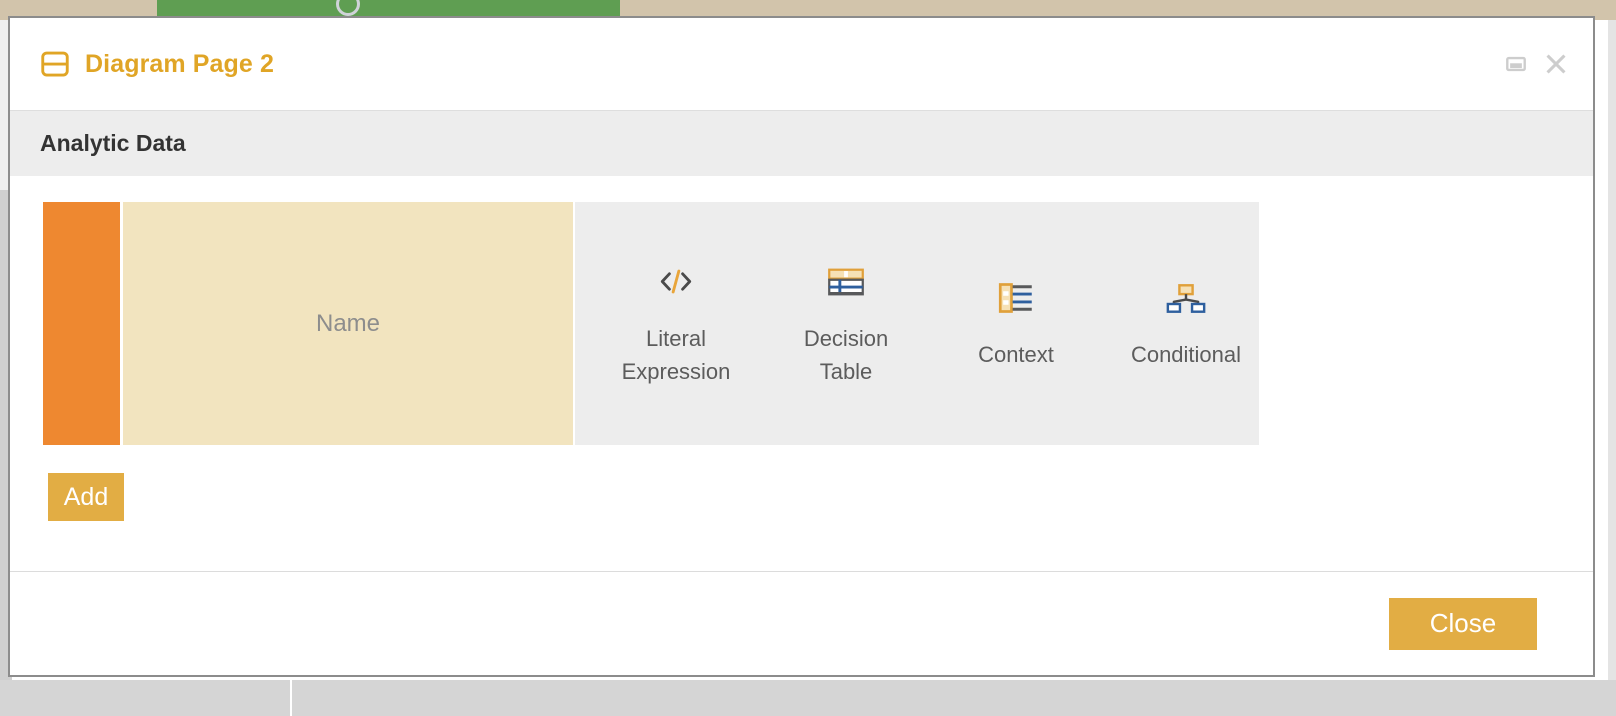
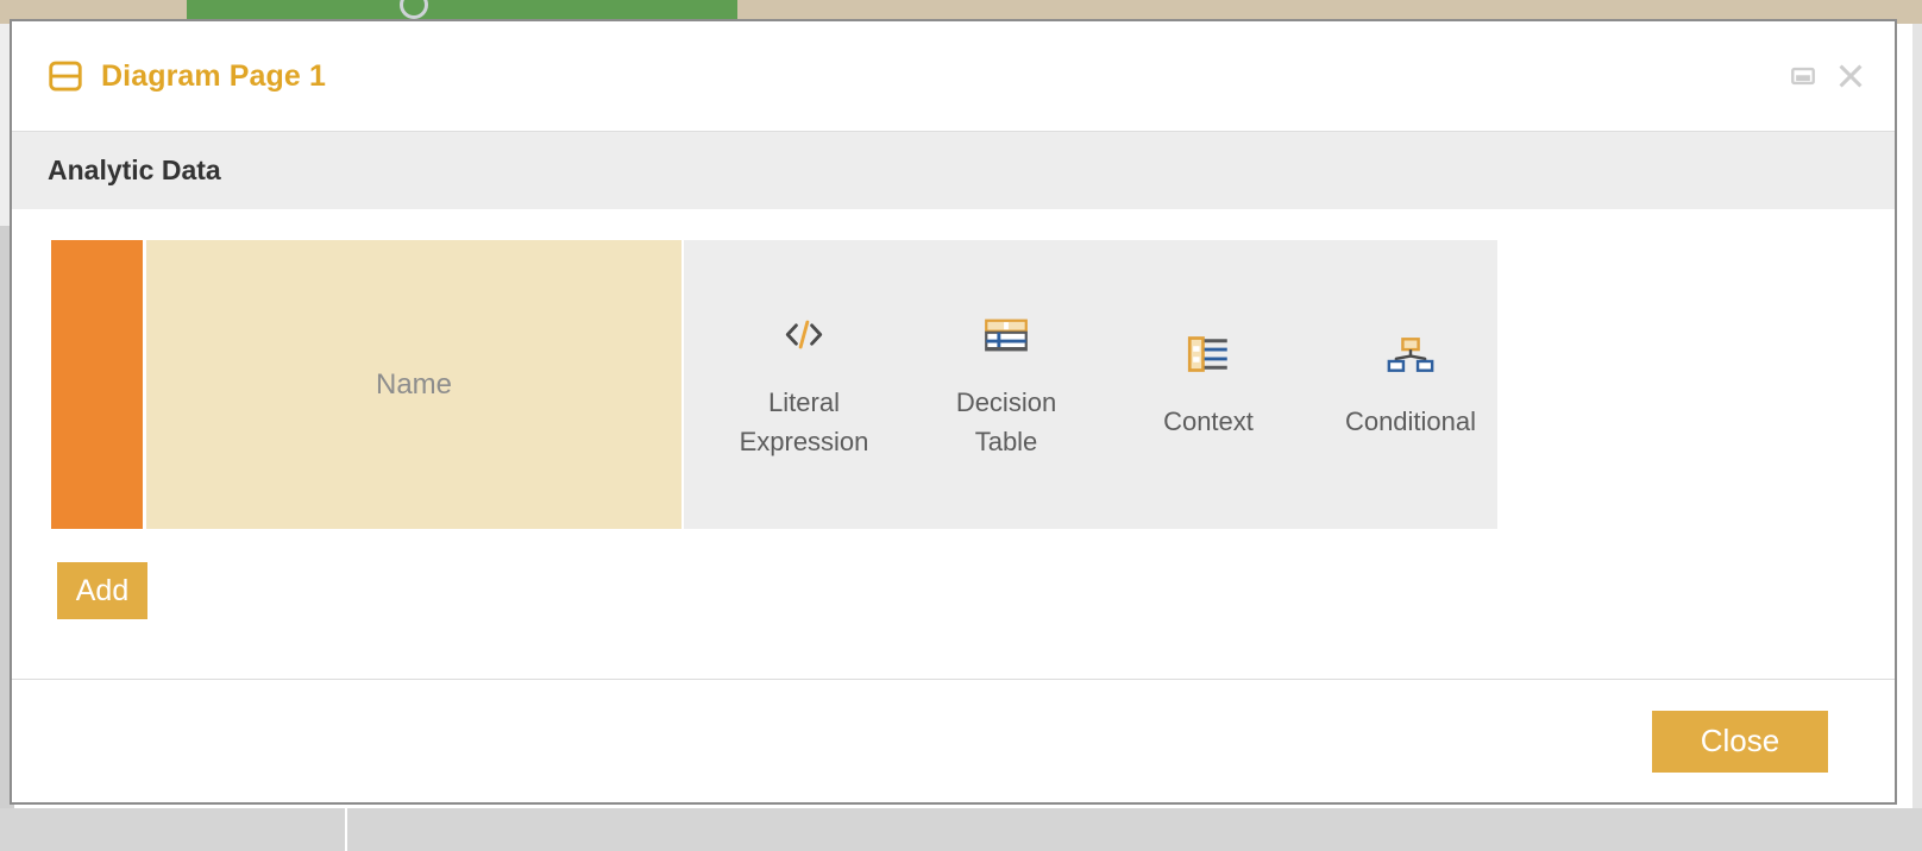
- Diagram Page 2
+ Diagram Page 1
  Analytic Data
  Name
  Literal
  Expression
  Decision
  Table
  Context
  Conditional
  Add
  Close
